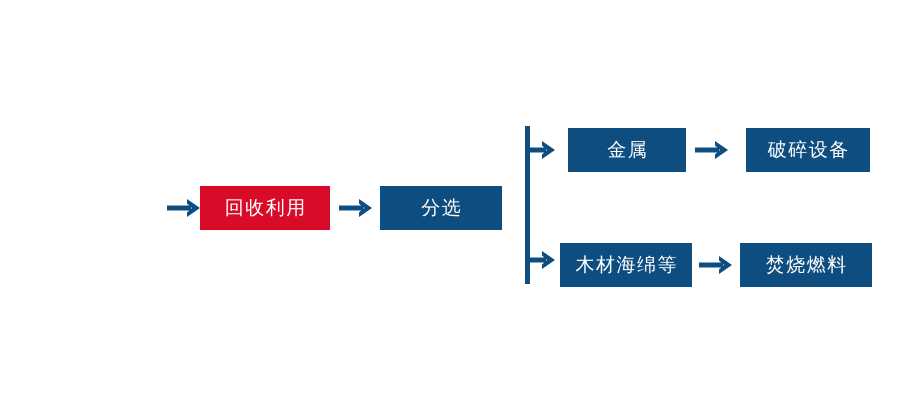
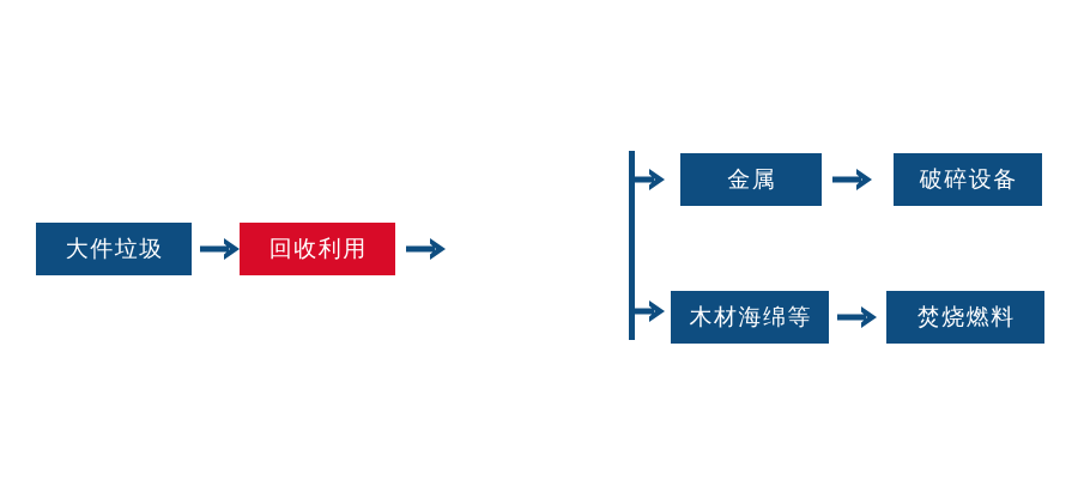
+ 大件垃圾
  回收利用
- 分选
  金属
  破碎设备
  木材海绵等
  焚烧燃料
